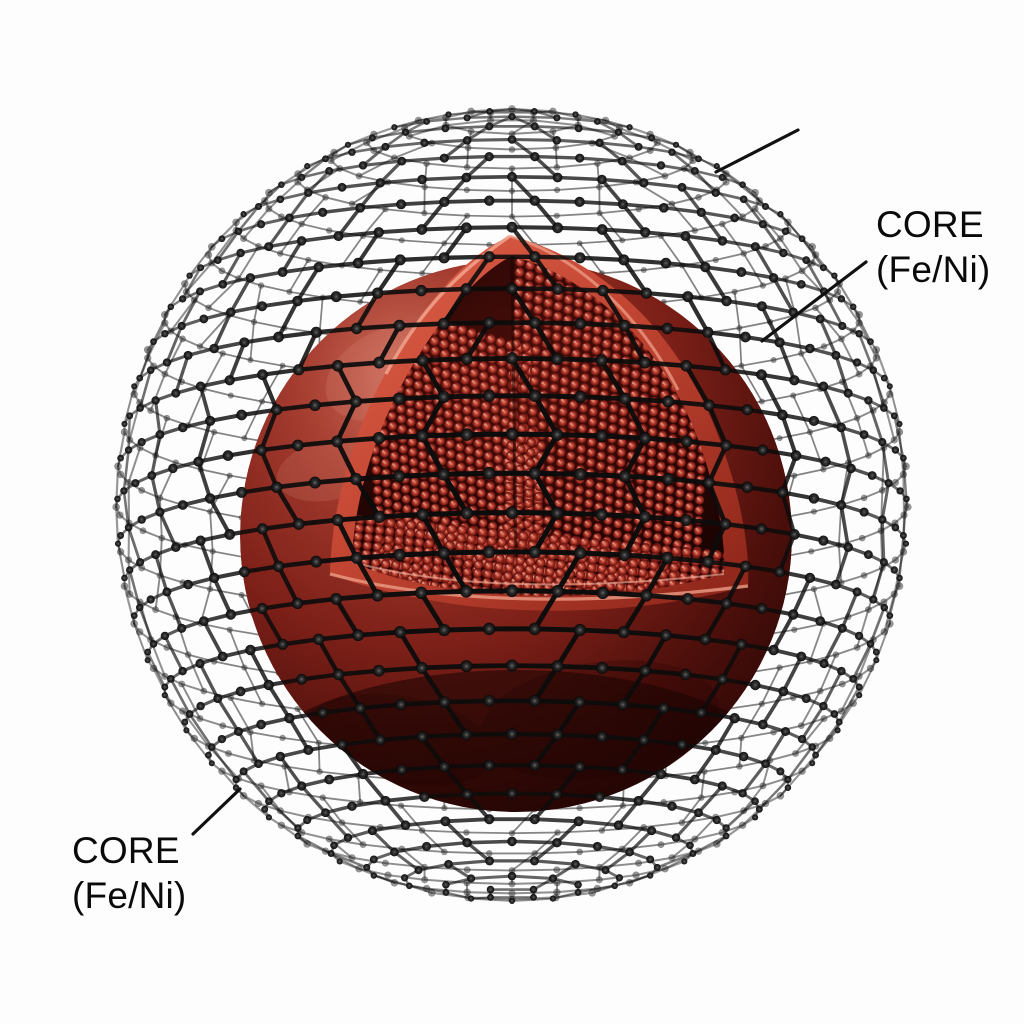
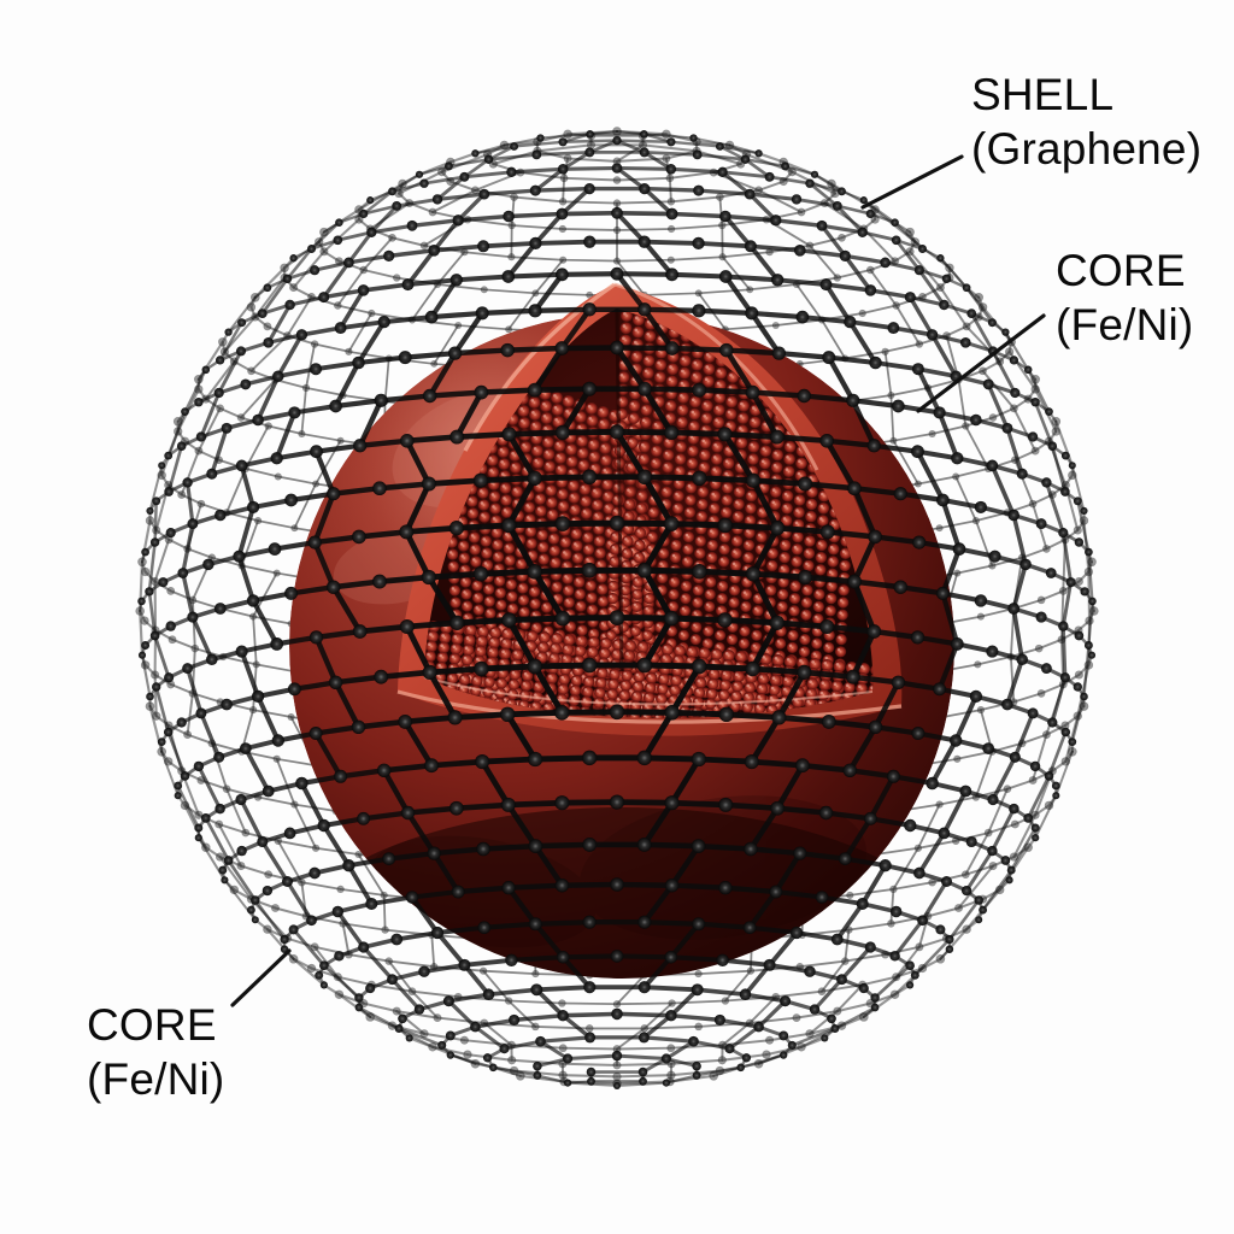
+ SHELL
+ (Graphene)
  CORE
  (Fe/Ni)
  CORE
  (Fe/Ni)
